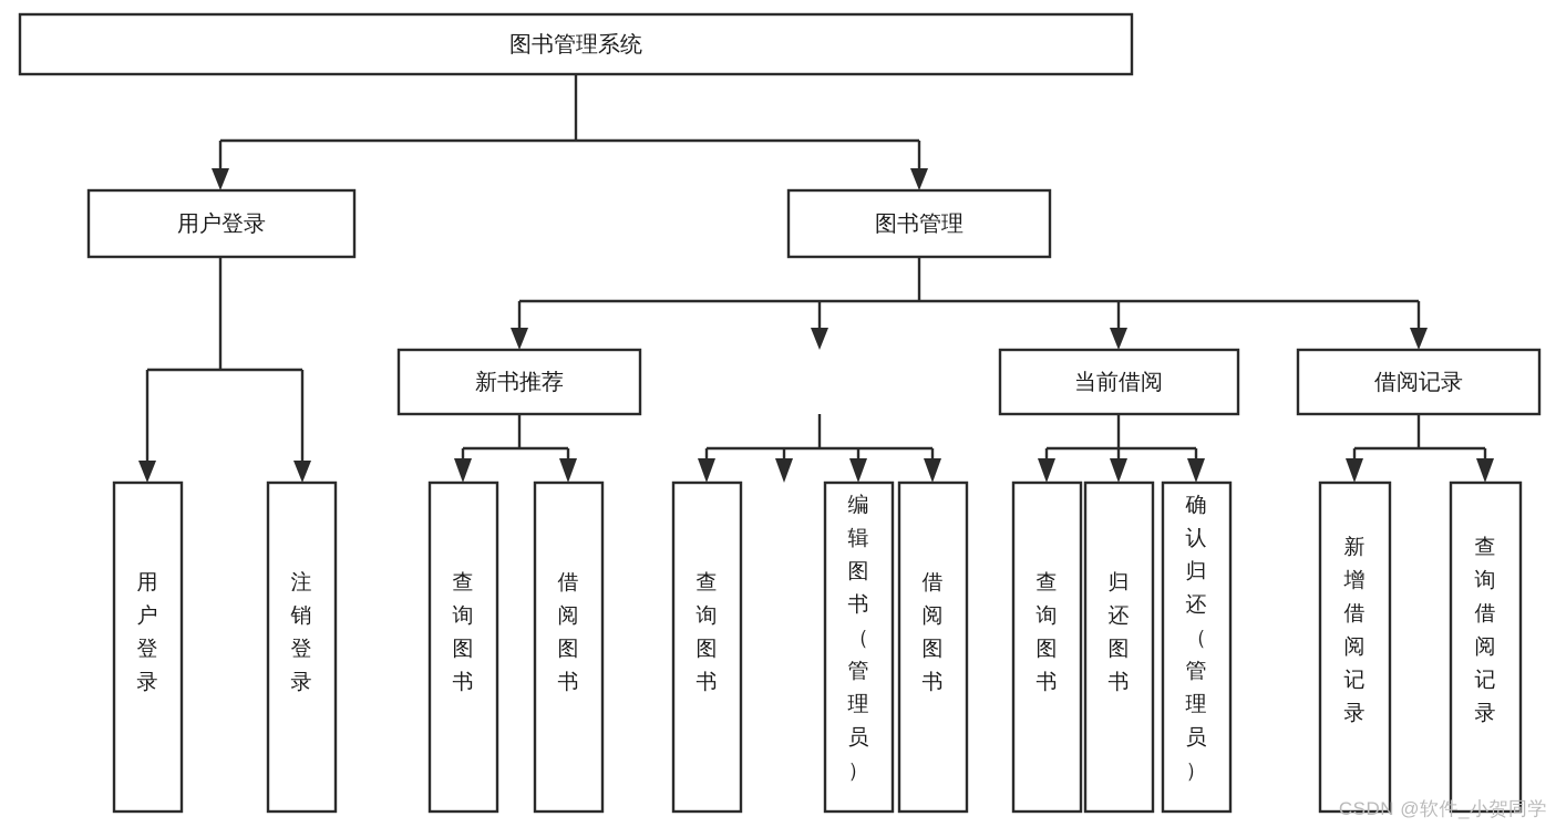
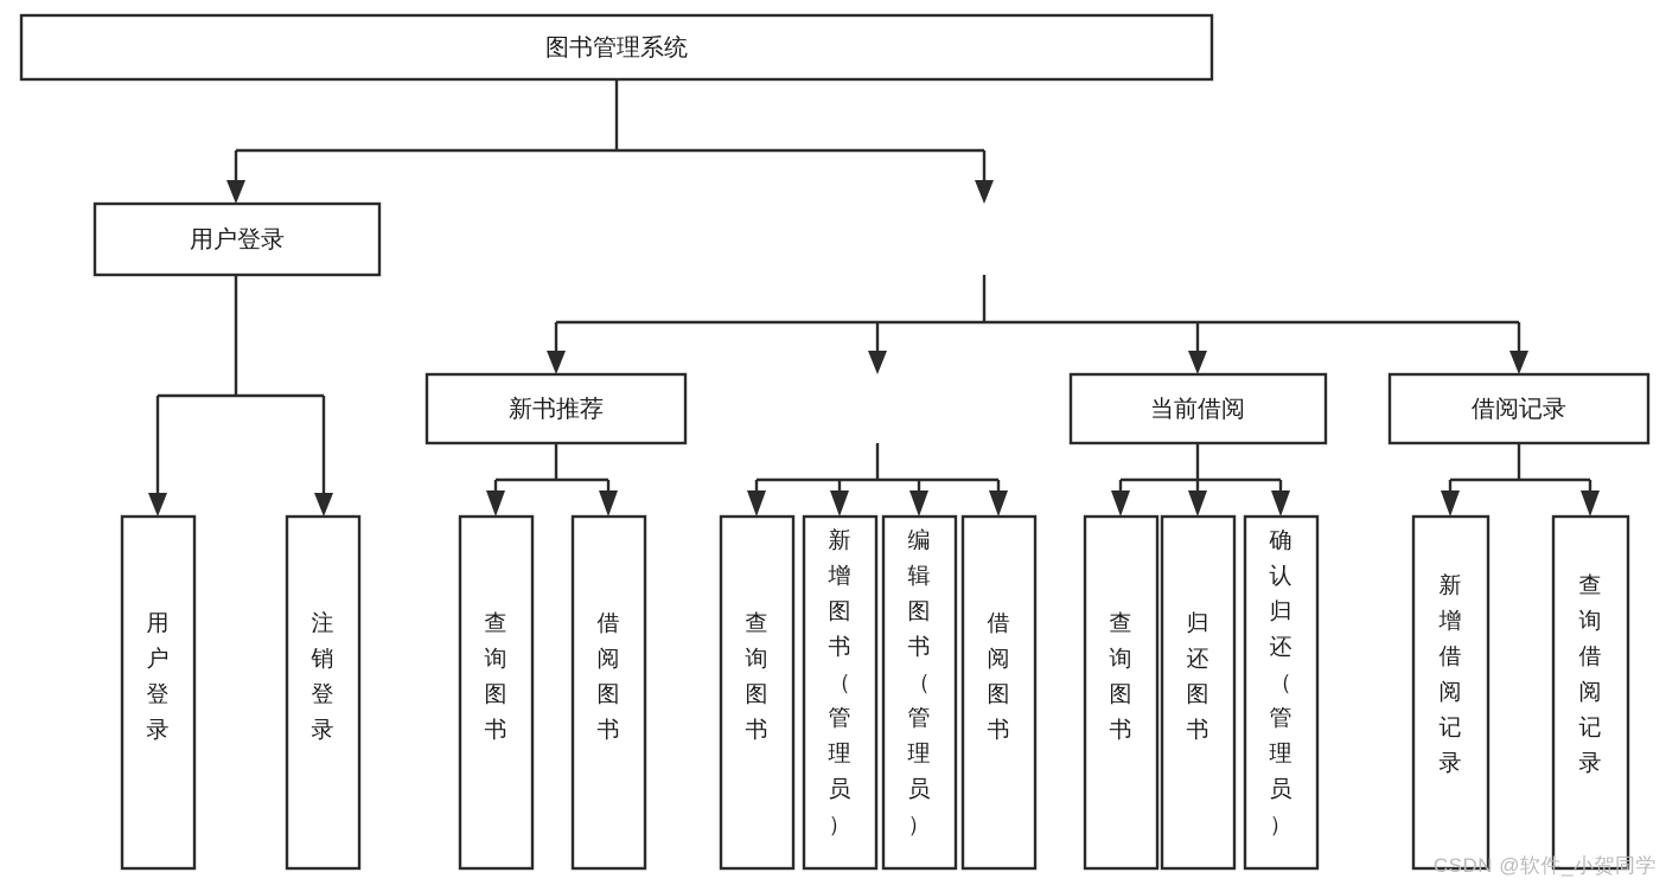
  图书管理系统
  用户登录
- 图书管理
  新书推荐
  当前借阅
  借阅记录
  用户登录
  注销登录
  查询图书
  借阅图书
  查询图书
+ 新增图书（管理员）
  编辑图书（管理员）
  借阅图书
  查询图书
  归还图书
  确认归还（管理员）
  新增借阅记录
  查询借阅记录
  CSDN @软件_小贺同学
